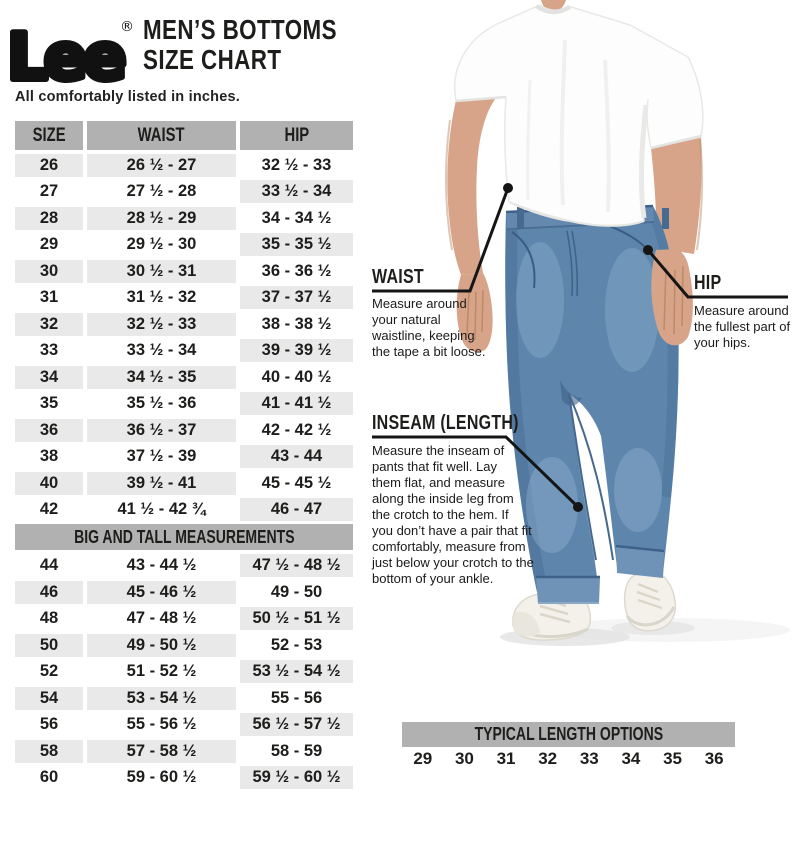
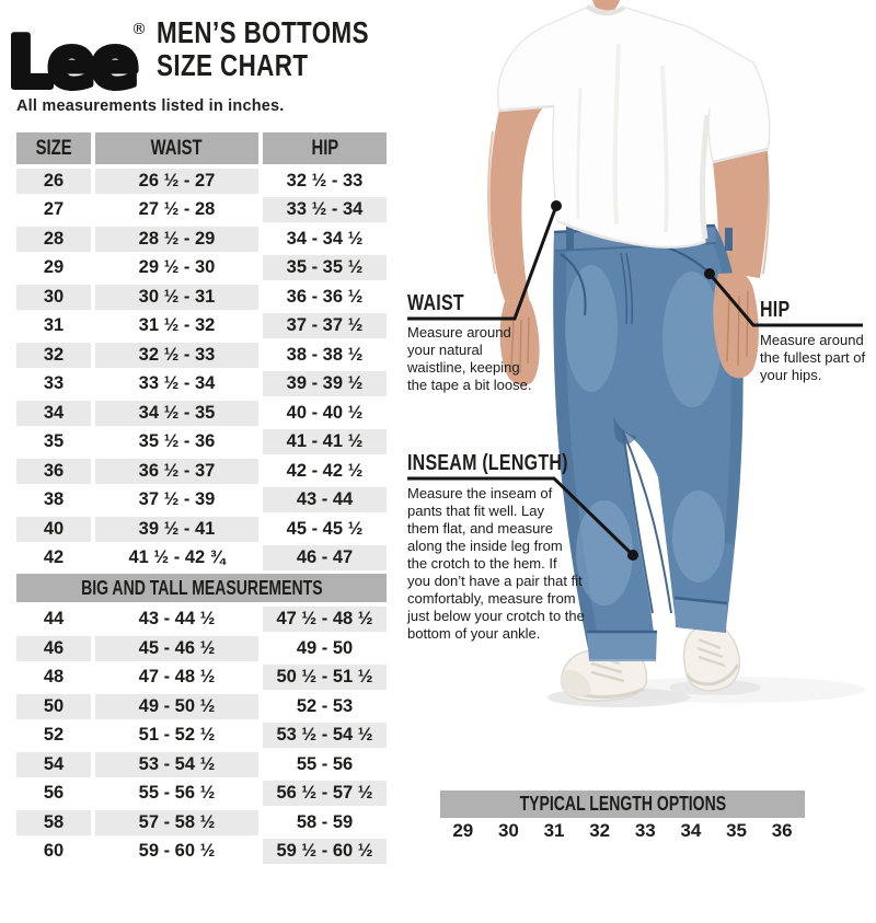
  Lee
  ®
  MEN’S BOTTOMS
  SIZE CHART
- All comfortably listed in inches.
+ All measurements listed in inches.
  SIZE
  WAIST
  HIP
  26
  26 ½ - 27
  32 ½ - 33
  27
  27 ½ - 28
  33 ½ - 34
  28
  28 ½ - 29
  34 - 34 ½
  29
  29 ½ - 30
  35 - 35 ½
  30
  30 ½ - 31
  36 - 36 ½
  31
  31 ½ - 32
  37 - 37 ½
  32
  32 ½ - 33
  38 - 38 ½
  33
  33 ½ - 34
  39 - 39 ½
  34
  34 ½ - 35
  40 - 40 ½
  35
  35 ½ - 36
  41 - 41 ½
  36
  36 ½ - 37
  42 - 42 ½
  38
  37 ½ - 39
  43 - 44
  40
  39 ½ - 41
  45 - 45 ½
  42
  41 ½ - 42 ¾
  46 - 47
  BIG AND TALL MEASUREMENTS
  44
  43 - 44 ½
  47 ½ - 48 ½
  46
  45 - 46 ½
  49 - 50
  48
  47 - 48 ½
  50 ½ - 51 ½
  50
  49 - 50 ½
  52 - 53
  52
  51 - 52 ½
  53 ½ - 54 ½
  54
  53 - 54 ½
  55 - 56
  56
  55 - 56 ½
  56 ½ - 57 ½
  58
  57 - 58 ½
  58 - 59
  60
  59 - 60 ½
  59 ½ - 60 ½
  WAIST
  Measure around
  your natural
  waistline, keeping
  the tape a bit loose.
  HIP
  Measure around
  the fullest part of
  your hips.
  INSEAM (LENGTH)
  Measure the inseam of
  pants that fit well. Lay
  them flat, and measure
  along the inside leg from
  the crotch to the hem. If
  you don’t have a pair that fit
  comfortably, measure from
  just below your crotch to the
  bottom of your ankle.
  TYPICAL LENGTH OPTIONS
  29
  30
  31
  32
  33
  34
  35
  36
